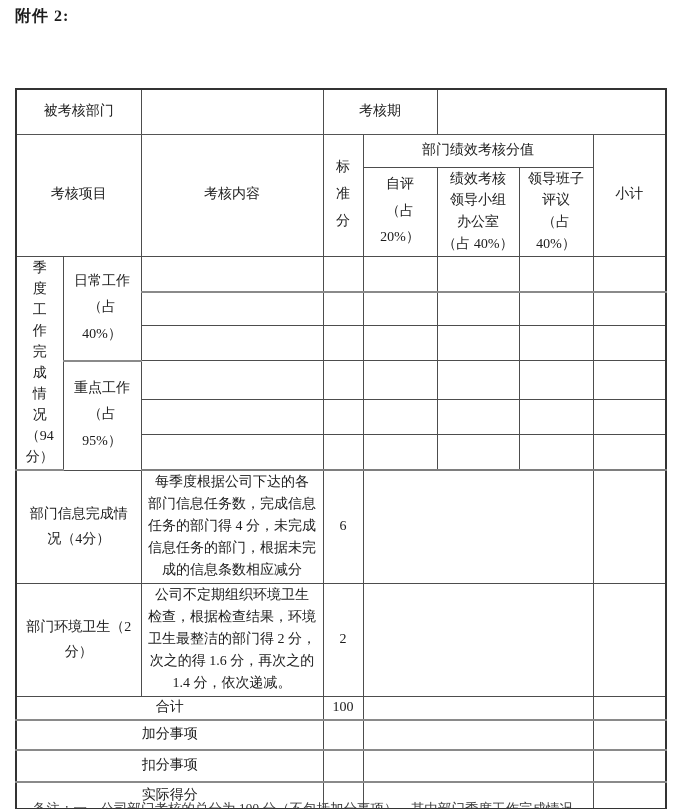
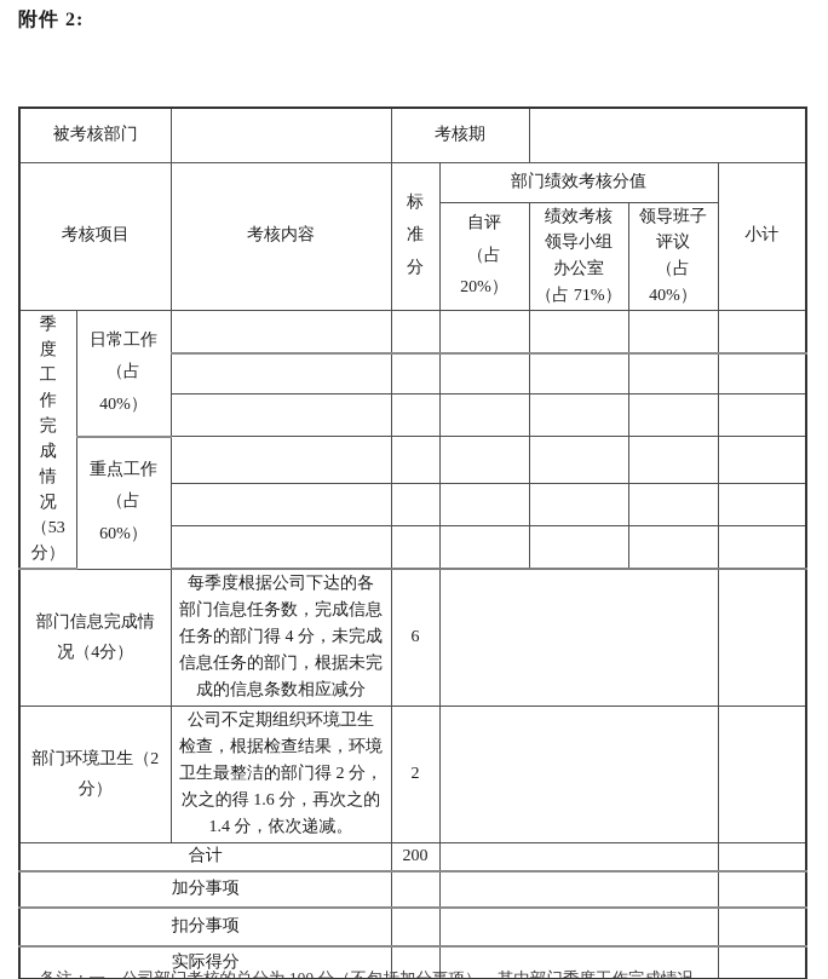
  附件 2:
  被考核部门		考核期
  考核项目	考核内容	标 准 分	部门绩效考核分值	小计
- 自评 （占 20%）	绩效考核 领导小组 办公室 （占 40%）	领导班子 评议 （占 40%）
+ 自评 （占 20%）	绩效考核 领导小组 办公室 （占 71%）	领导班子 评议 （占 40%）
- 季 度 工 作 完 成 情 况 （94 分）	日常工作 （占 40%）
+ 季 度 工 作 完 成 情 况 （53 分）	日常工作 （占 40%）
- 重点工作 （占 95%）
+ 重点工作 （占 60%）
  部门信息完成情 况（4分）	每季度根据公司下达的各 部门信息任务数，完成信息 任务的部门得 4 分，未完成 信息任务的部门，根据未完 成的信息条数相应减分	6
  部门环境卫生（2 分）	公司不定期组织环境卫生 检查，根据检查结果，环境 卫生最整洁的部门得 2 分， 次之的得 1.6 分，再次之的 1.4 分，依次递减。	2
- 合计	100
+ 合计	200
  加分事项
  扣分事项
  实际得分
